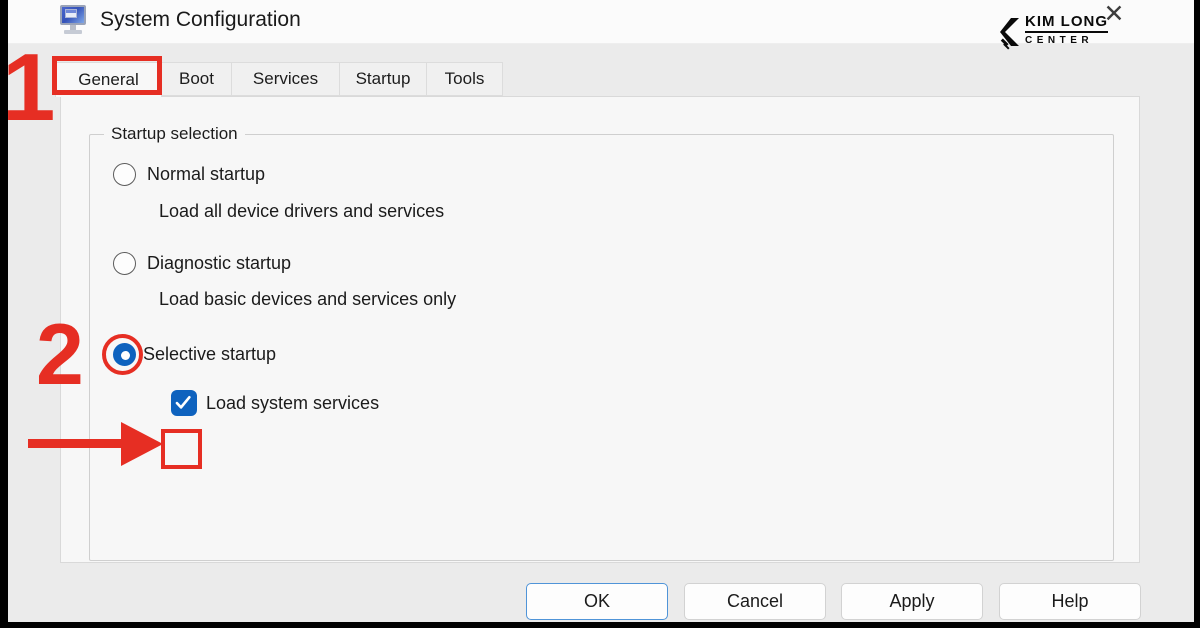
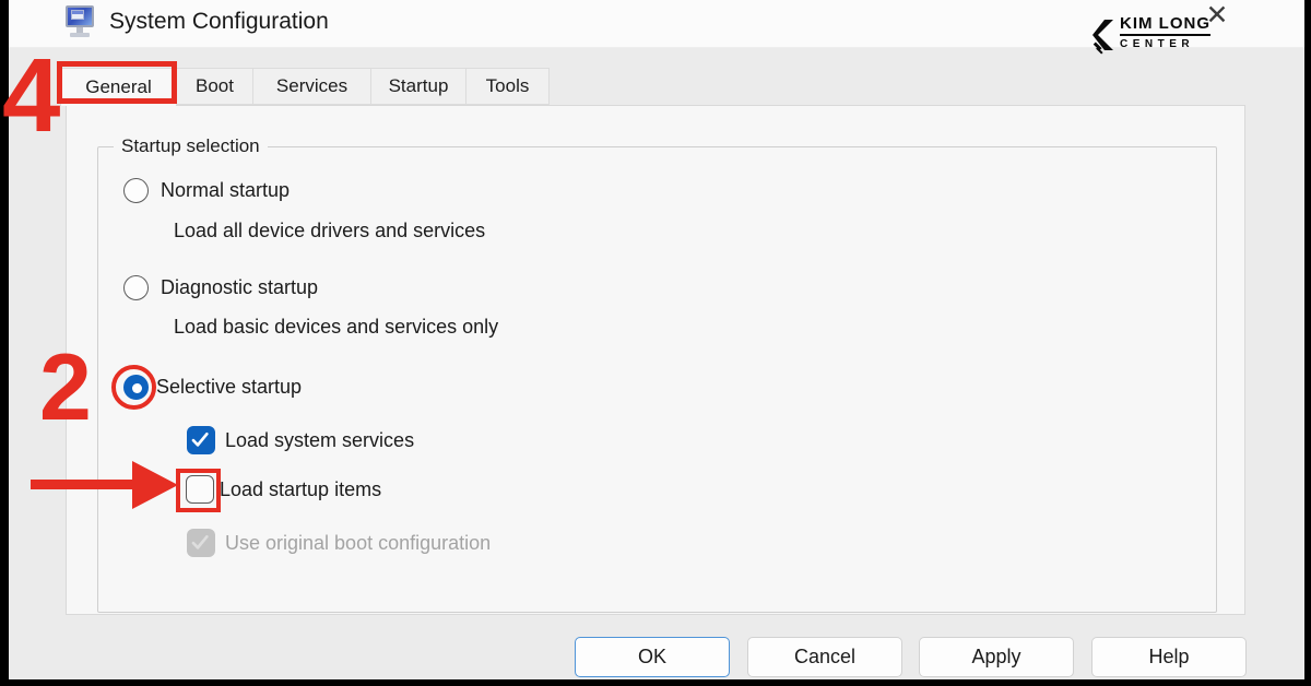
  System Configuration
  ✕
  KIM LONG
  CENTER
  General
  Boot
  Services
  Startup
  Tools
  Startup selection
  Normal startup
  Load all device drivers and services
  Diagnostic startup
  Load basic devices and services only
  Selective startup
  Load system services
+ Load startup items
+ Use original boot configuration
  OK
  Cancel
  Apply
  Help
- 1
+ 4
  2
